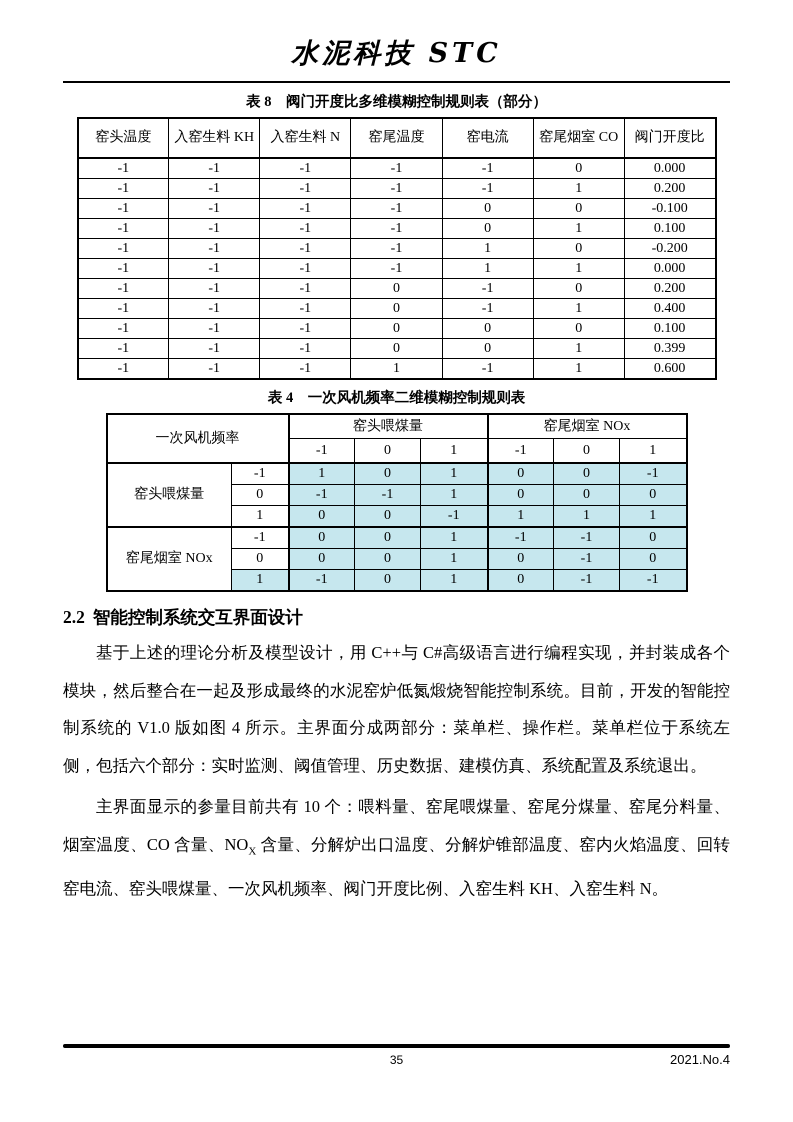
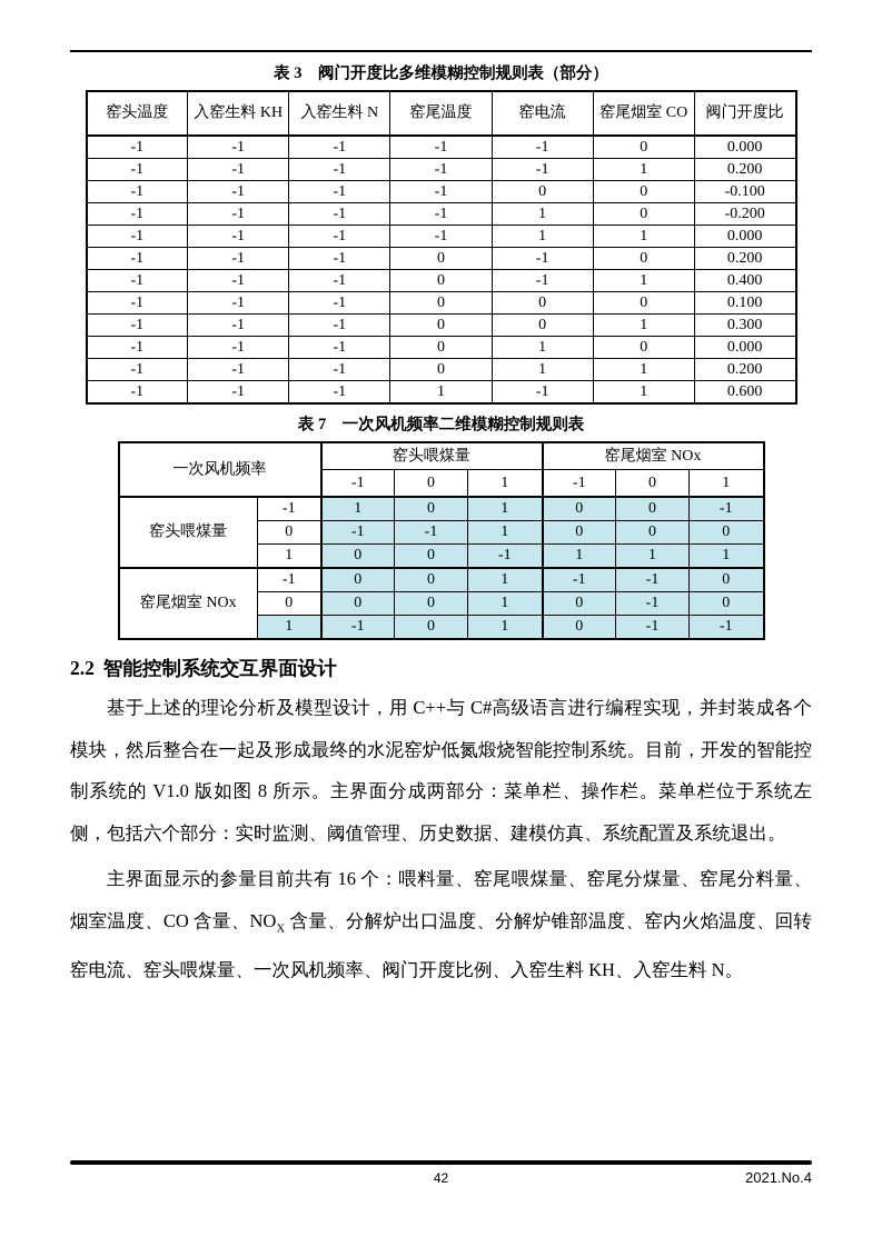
- 水泥科技 STC
- 表 8 阀门开度比多维模糊控制规则表（部分）
+ 表 3 阀门开度比多维模糊控制规则表（部分）
  窑头温度	入窑生料 KH	入窑生料 N	窑尾温度	窑电流	窑尾烟室 CO	阀门开度比
  -1	-1	-1	-1	-1	0	0.000
  -1	-1	-1	-1	-1	1	0.200
  -1	-1	-1	-1	0	0	-0.100
- -1	-1	-1	-1	0	1	0.100
  -1	-1	-1	-1	1	0	-0.200
  -1	-1	-1	-1	1	1	0.000
  -1	-1	-1	0	-1	0	0.200
  -1	-1	-1	0	-1	1	0.400
  -1	-1	-1	0	0	0	0.100
- -1	-1	-1	0	0	1	0.399
+ -1	-1	-1	0	0	1	0.300
+ -1	-1	-1	0	1	0	0.000
+ -1	-1	-1	0	1	1	0.200
  -1	-1	-1	1	-1	1	0.600
- 表 4 一次风机频率二维模糊控制规则表
+ 表 7 一次风机频率二维模糊控制规则表
  一次风机频率	窑头喂煤量	窑尾烟室 NOx
  -1	0	1	-1	0	1
  窑头喂煤量	-1	1	0	1	0	0	-1
  0	-1	-1	1	0	0	0
  1	0	0	-1	1	1	1
  窑尾烟室 NOx	-1	0	0	1	-1	-1	0
  0	0	0	1	0	-1	0
  1	-1	0	1	0	-1	-1
  2.2 智能控制系统交互界面设计
- 基于上述的理论分析及模型设计，用 C++与 C#高级语言进行编程实现，并封装成各个模块，然后整合在一起及形成最终的水泥窑炉低氮煅烧智能控制系统。目前，开发的智能控制系统的 V1.0 版如图 4 所示。主界面分成两部分：菜单栏、操作栏。菜单栏位于系统左侧，包括六个部分：实时监测、阈值管理、历史数据、建模仿真、系统配置及系统退出。
+ 基于上述的理论分析及模型设计，用 C++与 C#高级语言进行编程实现，并封装成各个模块，然后整合在一起及形成最终的水泥窑炉低氮煅烧智能控制系统。目前，开发的智能控制系统的 V1.0 版如图 8 所示。主界面分成两部分：菜单栏、操作栏。菜单栏位于系统左侧，包括六个部分：实时监测、阈值管理、历史数据、建模仿真、系统配置及系统退出。
- 主界面显示的参量目前共有 10 个：喂料量、窑尾喂煤量、窑尾分煤量、窑尾分料量、烟室温度、CO 含量、NOX 含量、分解炉出口温度、分解炉锥部温度、窑内火焰温度、回转窑电流、窑头喂煤量、一次风机频率、阀门开度比例、入窑生料 KH、入窑生料 N。
+ 主界面显示的参量目前共有 16 个：喂料量、窑尾喂煤量、窑尾分煤量、窑尾分料量、烟室温度、CO 含量、NOX 含量、分解炉出口温度、分解炉锥部温度、窑内火焰温度、回转窑电流、窑头喂煤量、一次风机频率、阀门开度比例、入窑生料 KH、入窑生料 N。
- 35
+ 42
  2021.No.4
